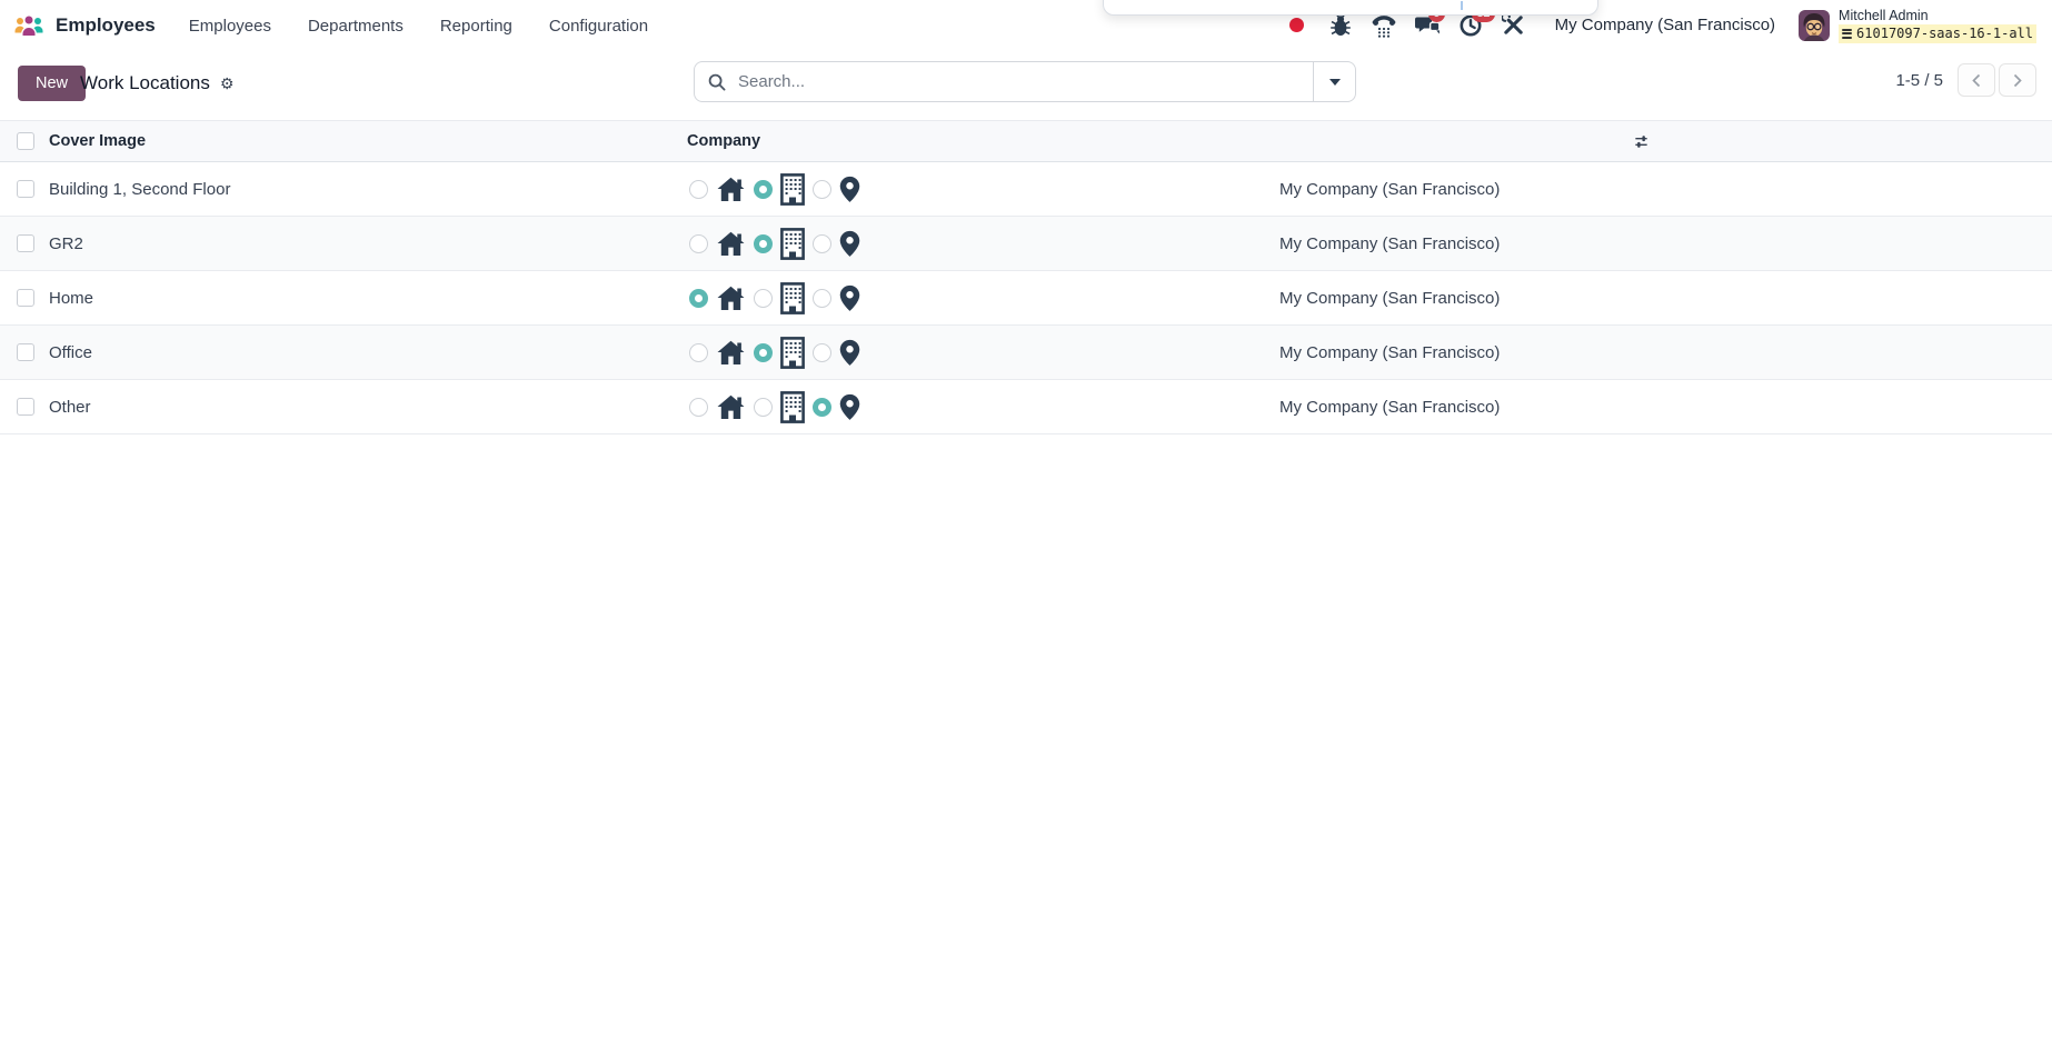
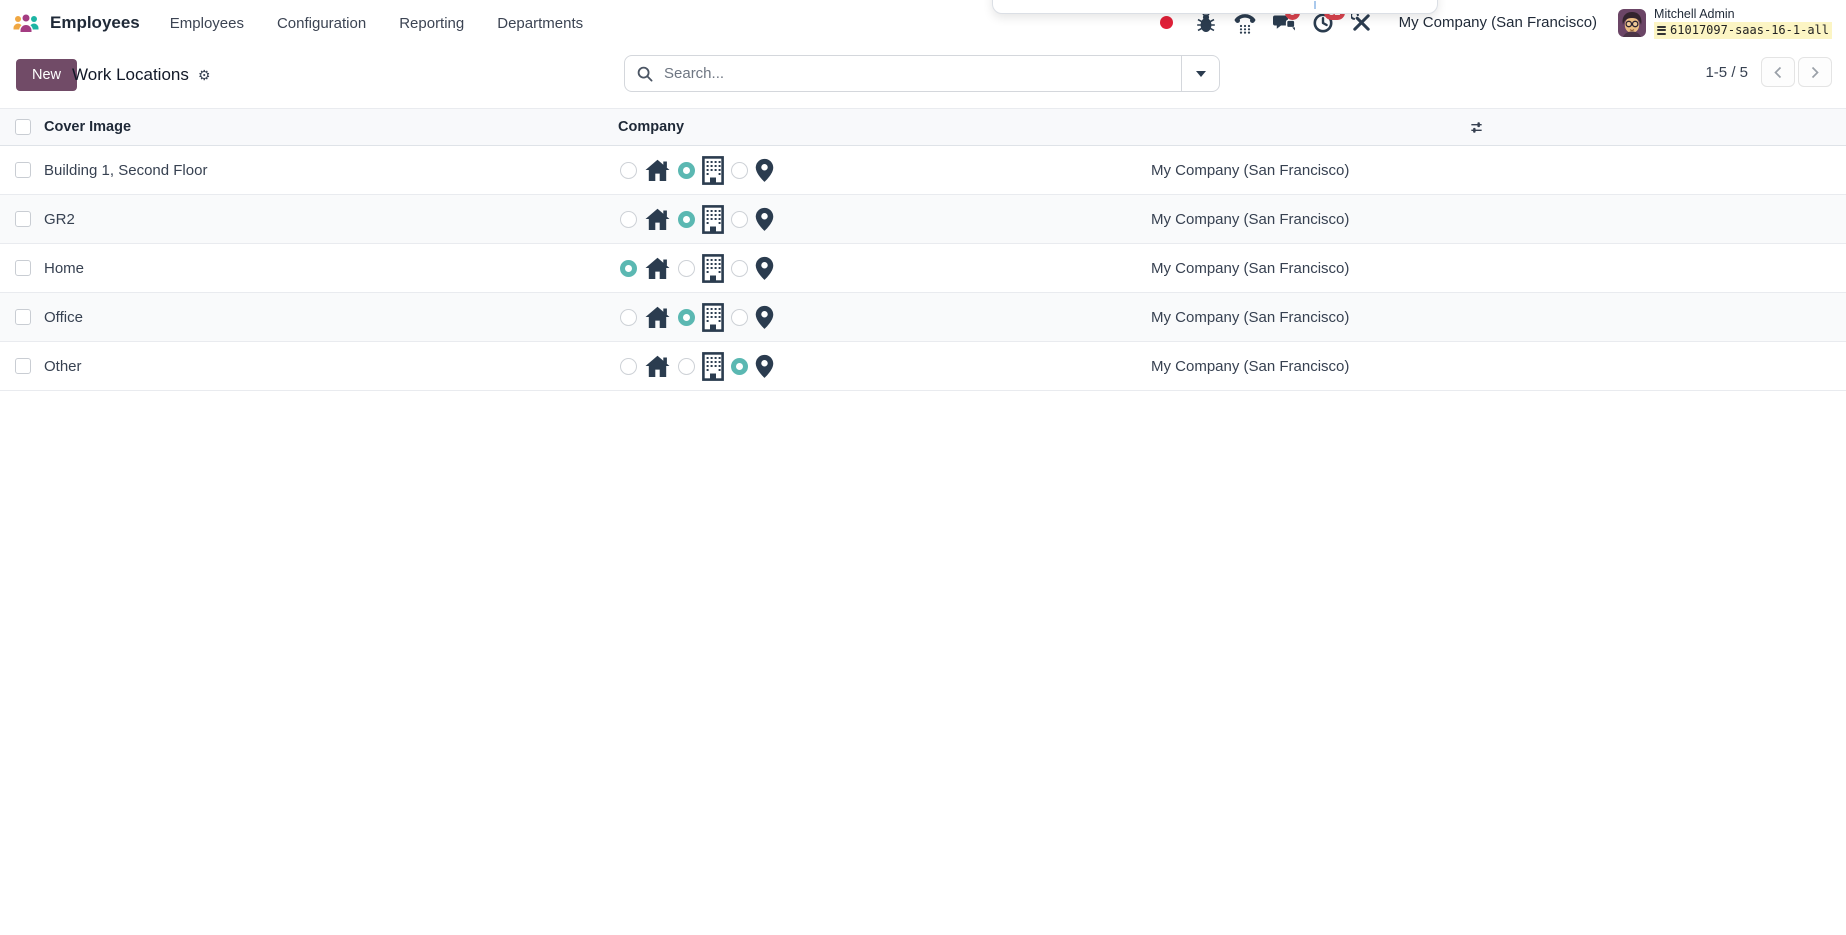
  Employees
  Employees
- Departments
+ Configuration
  Reporting
- Configuration
+ Departments
  My Company (San Francisco)
  Mitchell Admin
  61017097-saas-16-1-all
  New
  Work Locations
  ⚙
  Search...
  1-5 / 5
  Cover Image
  Company
  Building 1, Second Floor
  My Company (San Francisco)
  GR2
  My Company (San Francisco)
  Home
  My Company (San Francisco)
  Office
  My Company (San Francisco)
  Other
  My Company (San Francisco)
